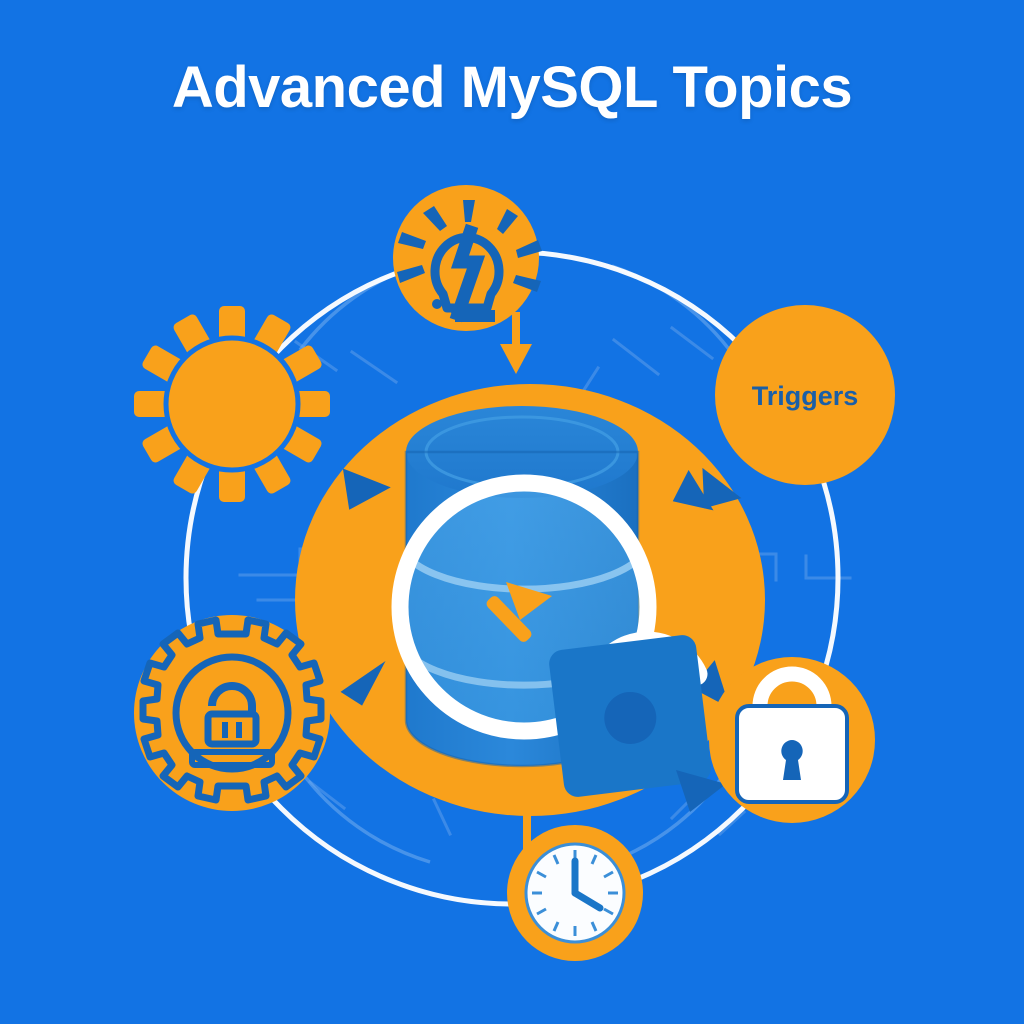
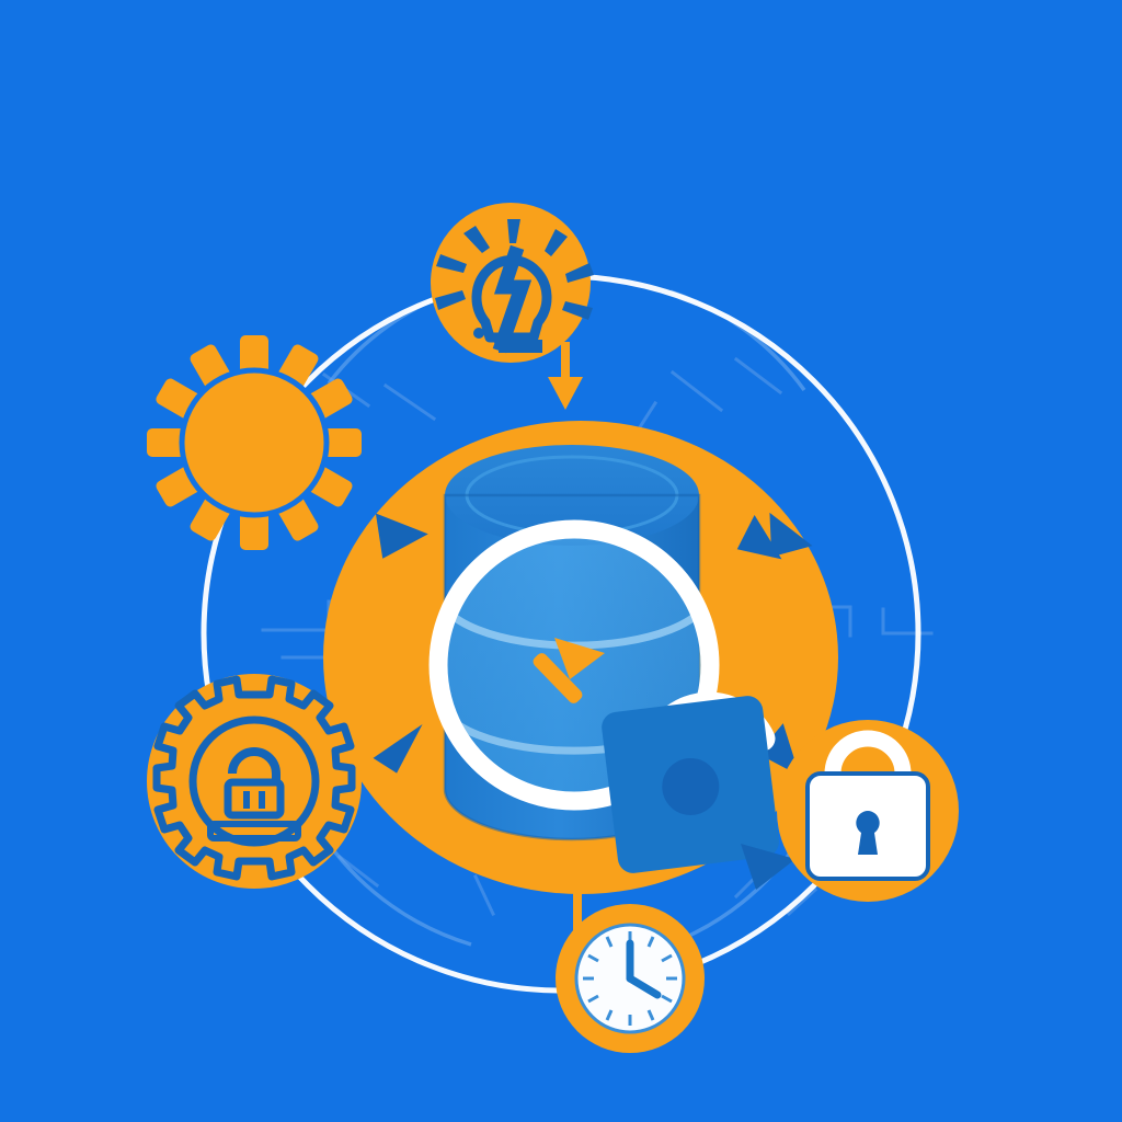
- Triggers
- Advanced MySQL Topics
